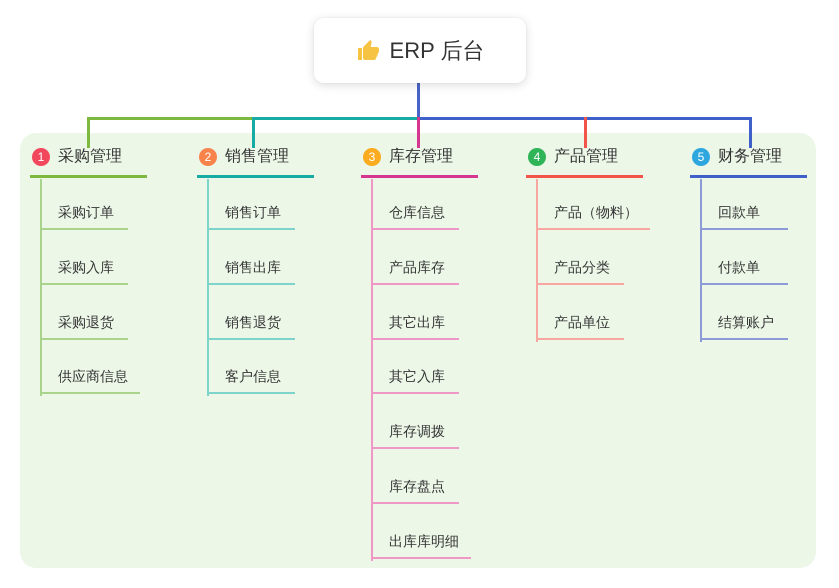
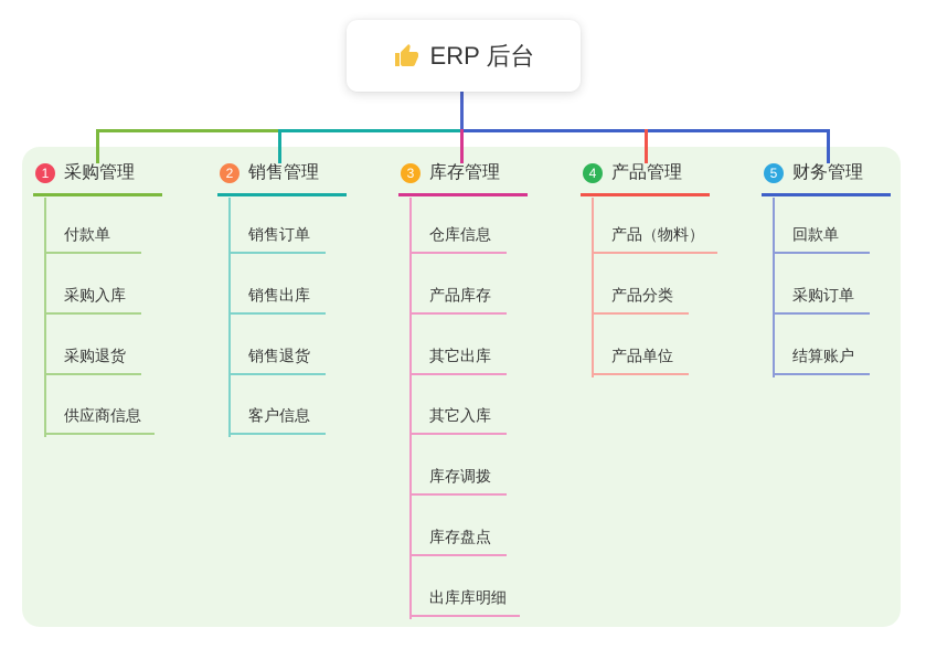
  ERP 后台
  1
  采购管理
- 采购订单
+ 付款单
  采购入库
  采购退货
  供应商信息
  2
  销售管理
  销售订单
  销售出库
  销售退货
  客户信息
  3
  库存管理
  仓库信息
  产品库存
  其它出库
  其它入库
  库存调拨
  库存盘点
  出库库明细
  4
  产品管理
  产品（物料）
  产品分类
  产品单位
  5
  财务管理
  回款单
- 付款单
+ 采购订单
  结算账户
